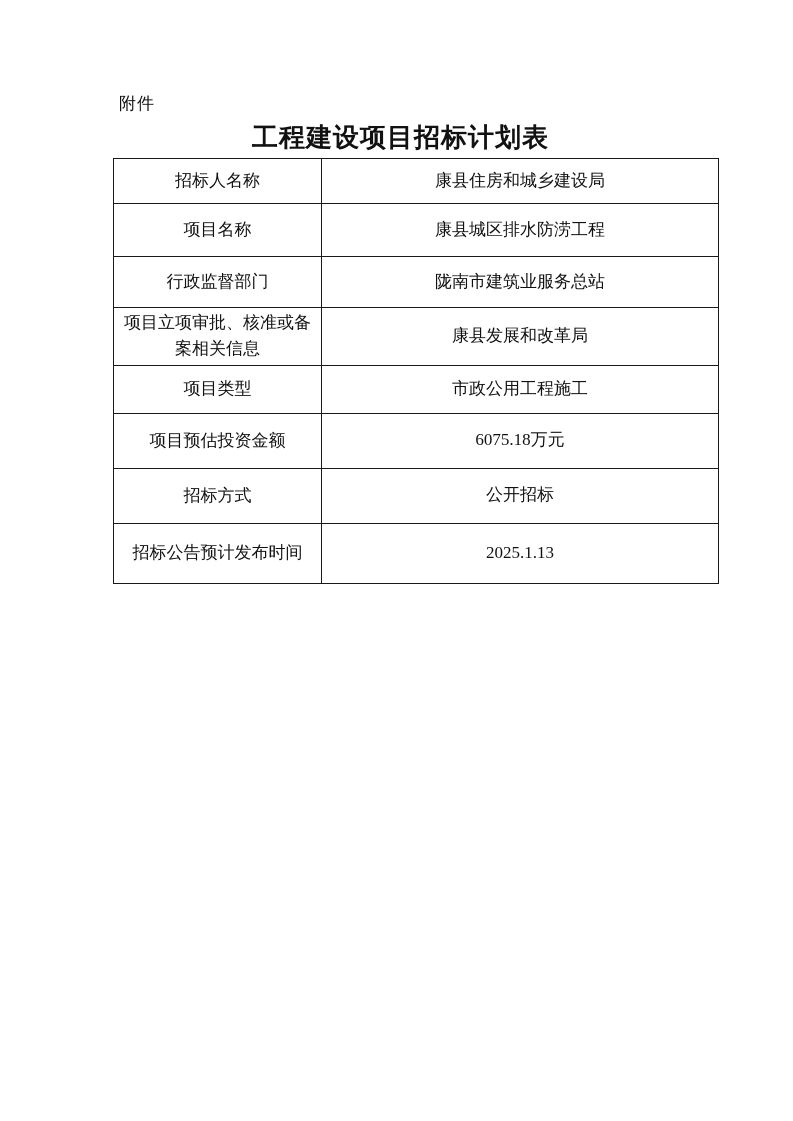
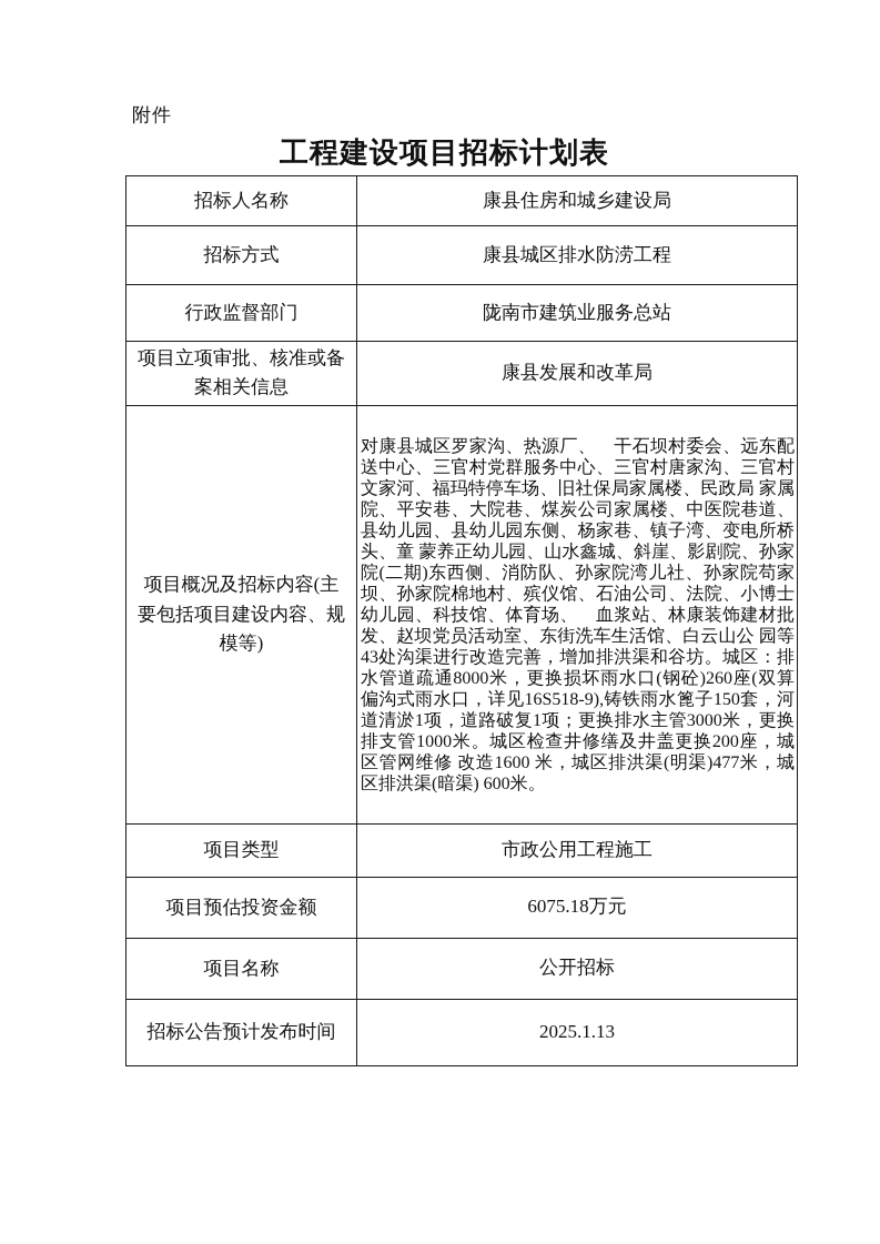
  附件
  工程建设项目招标计划表
  招标人名称	康县住房和城乡建设局
- 项目名称	康县城区排水防涝工程
+ 招标方式	康县城区排水防涝工程
  行政监督部门	陇南市建筑业服务总站
  项目立项审批、核准或备案相关信息	康县发展和改革局
+ 项目概况及招标内容(主要包括项目建设内容、规模等)	对康县城区罗家沟、热源厂、 干石坝村委会、远东配送中心、三官村党群服务中心、三官村唐家沟、三官村文家河、福玛特停车场、旧社保局家属楼、民政局 家属院、平安巷、大院巷、煤炭公司家属楼、中医院巷道、县幼儿园、县幼儿园东侧、杨家巷、镇子湾、变电所桥头、童 蒙养正幼儿园、山水鑫城、斜崖、影剧院、孙家院(二期)东西侧、消防队、孙家院湾儿社、孙家院苟家坝、孙家院棉地村、殡仪馆、石油公司、法院、小博士幼儿园、科技馆、体育场、 血浆站、林康装饰建材批发、赵坝党员活动室、东街洗车生活馆、白云山公 园等43处沟渠进行改造完善，增加排洪渠和谷坊。城区：排水管道疏通8000米，更换损坏雨水口(钢砼)260座(双算偏沟式雨水口，详见16S518-9),铸铁雨水篦子150套，河 道清淤1项，道路破复1项；更换排水主管3000米，更换排支管1000米。城区检查井修缮及井盖更换200座，城区管网维修 改造1600 米，城区排洪渠(明渠)477米，城区排洪渠(暗渠) 600米。
  项目类型	市政公用工程施工
  项目预估投资金额	6075.18万元
- 招标方式	公开招标
+ 项目名称	公开招标
  招标公告预计发布时间	2025.1.13
